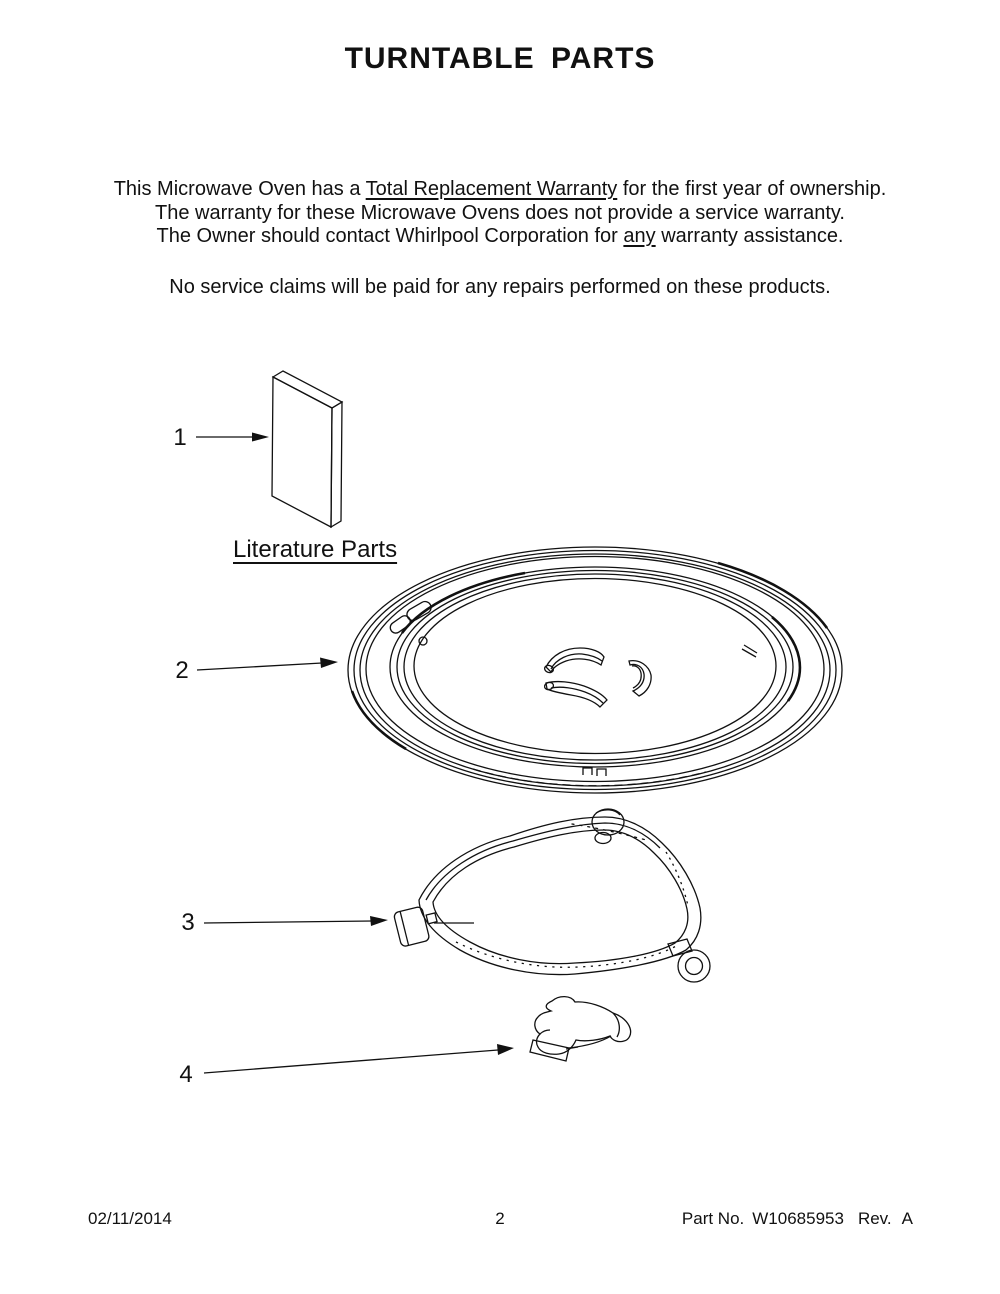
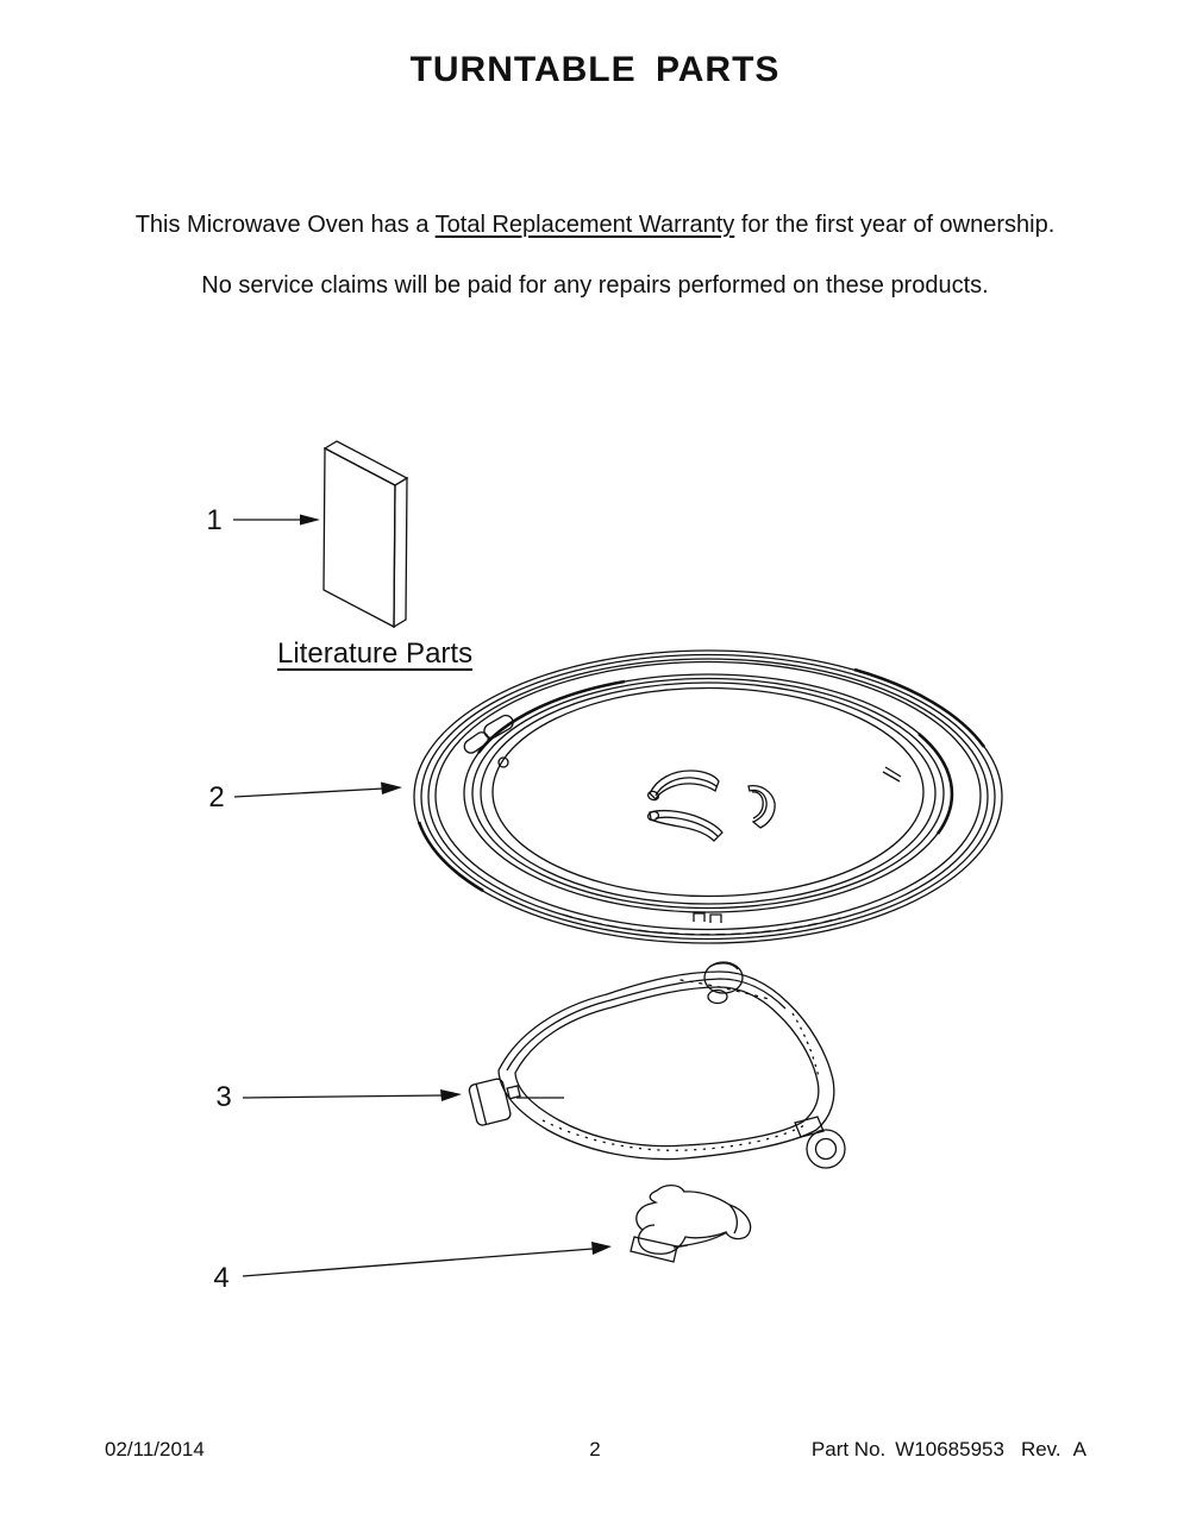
  TURNTABLE PARTS
  This Microwave Oven has a Total Replacement Warranty for the first year of ownership.
- The warranty for these Microwave Ovens does not provide a service warranty.
- The Owner should contact Whirlpool Corporation for any warranty assistance.
  No service claims will be paid for any repairs performed on these products.
  Literature Parts
  1
  2
  3
  4
  02/11/2014
  2
  Part No. W10685953 Rev. A
